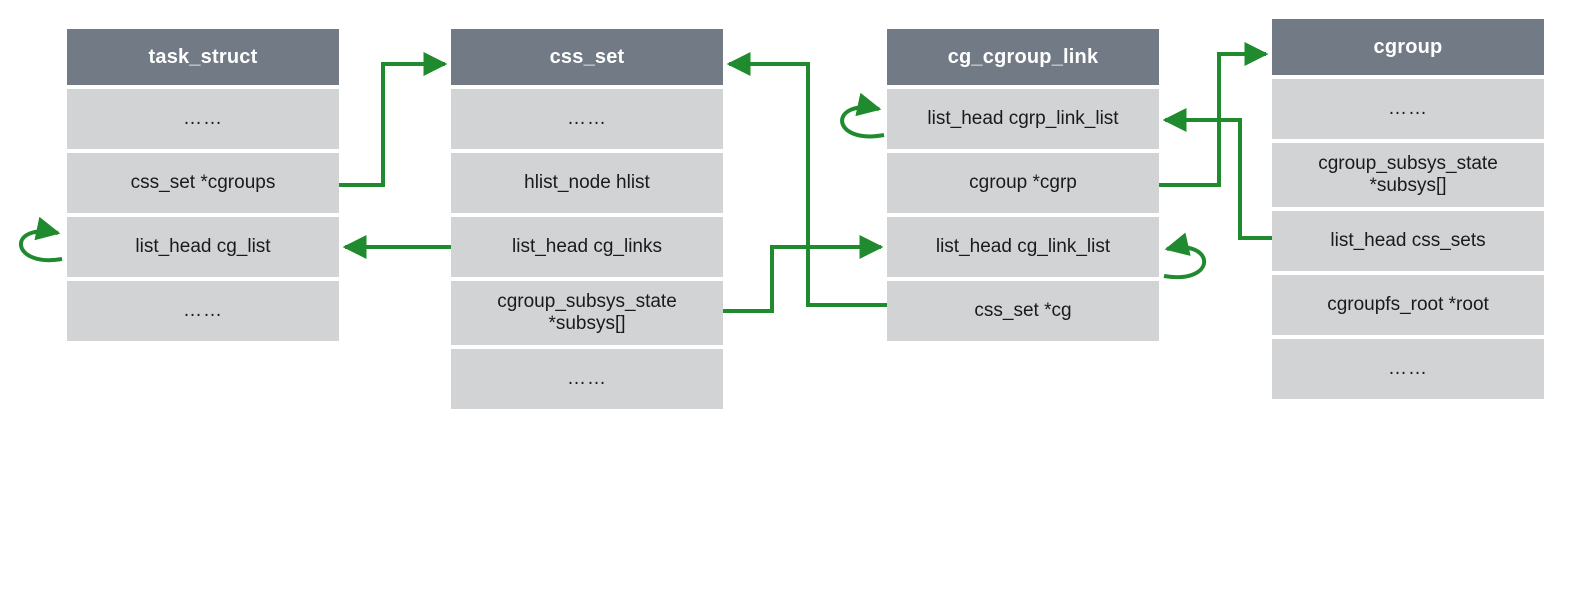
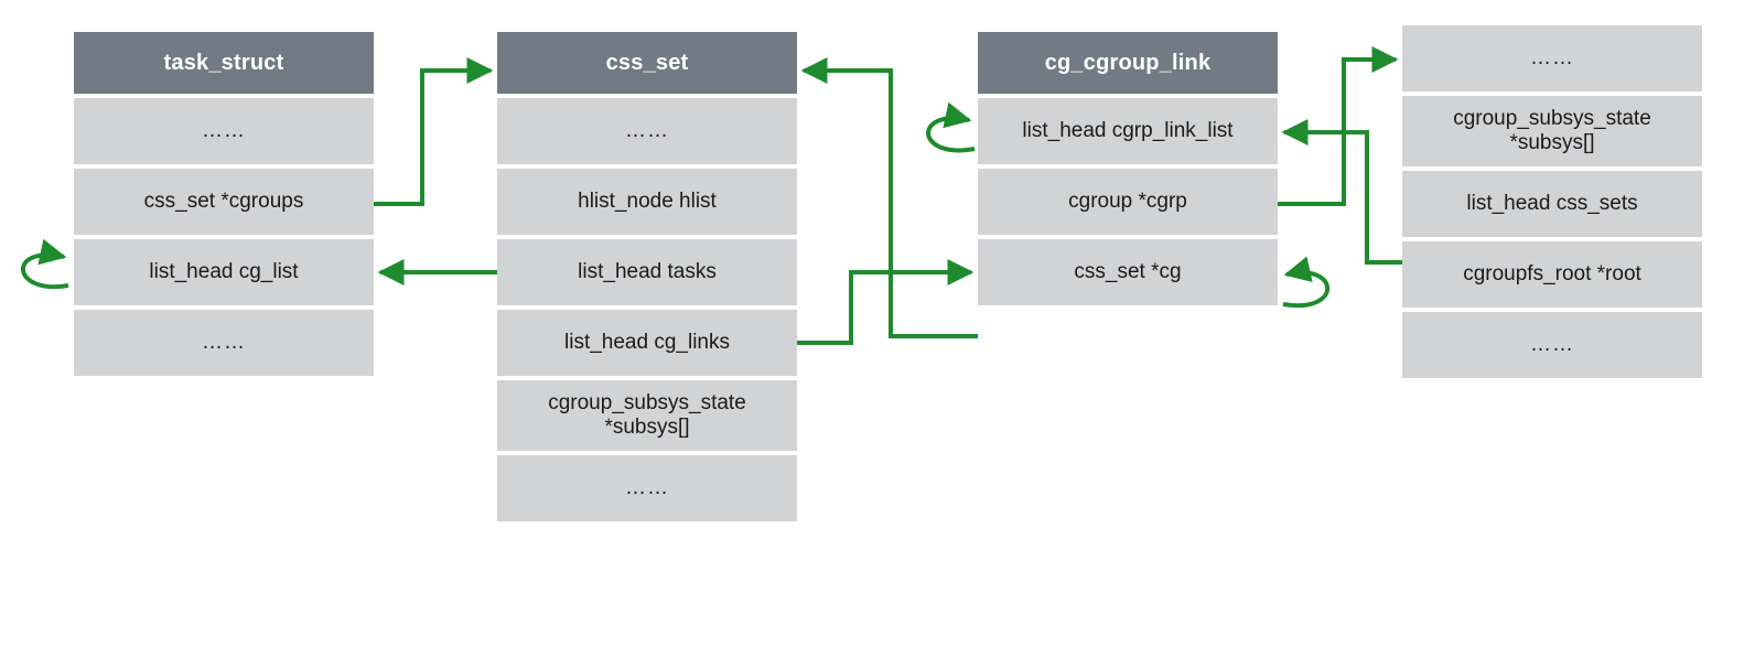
  task_struct
  ……
  css_set *cgroups
  list_head cg_list
  ……
  css_set
  ……
  hlist_node hlist
+ list_head tasks
  list_head cg_links
  cgroup_subsys_state *subsys[]
  ……
  cg_cgroup_link
  list_head cgrp_link_list
  cgroup *cgrp
- list_head cg_link_list
  css_set *cg
- cgroup
  ……
  cgroup_subsys_state *subsys[]
  list_head css_sets
  cgroupfs_root *root
  ……
